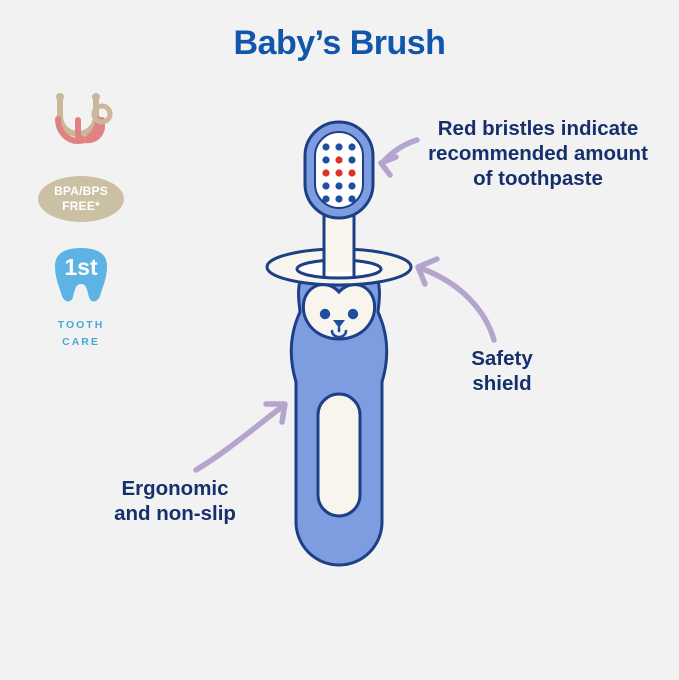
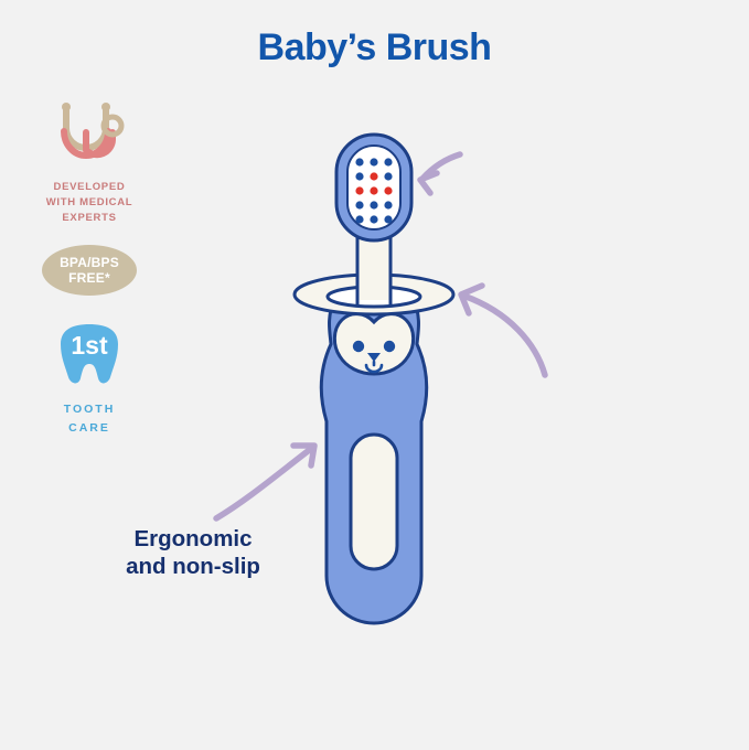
  Baby’s Brush
+ DEVELOPED
+ WITH MEDICAL
+ EXPERTS
  BPA/BPS
  FREE*
  1st
  TOOTH
  CARE
- Red bristles indicate
- recommended amount
- of toothpaste
- Safety
- shield
  Ergonomic
  and non-slip
